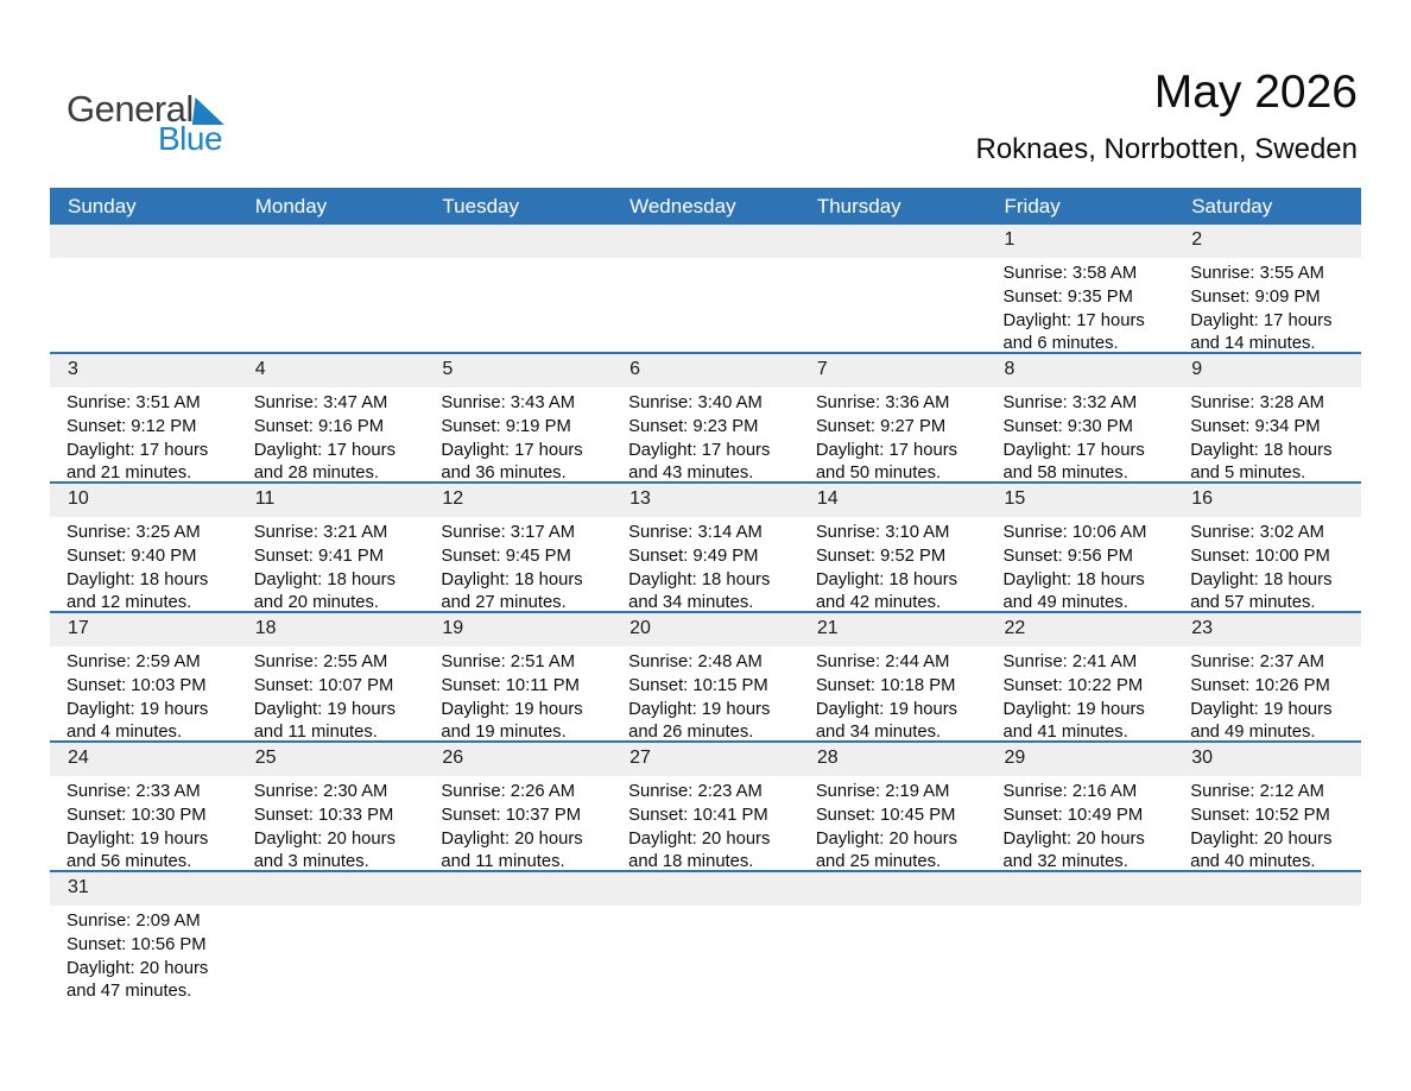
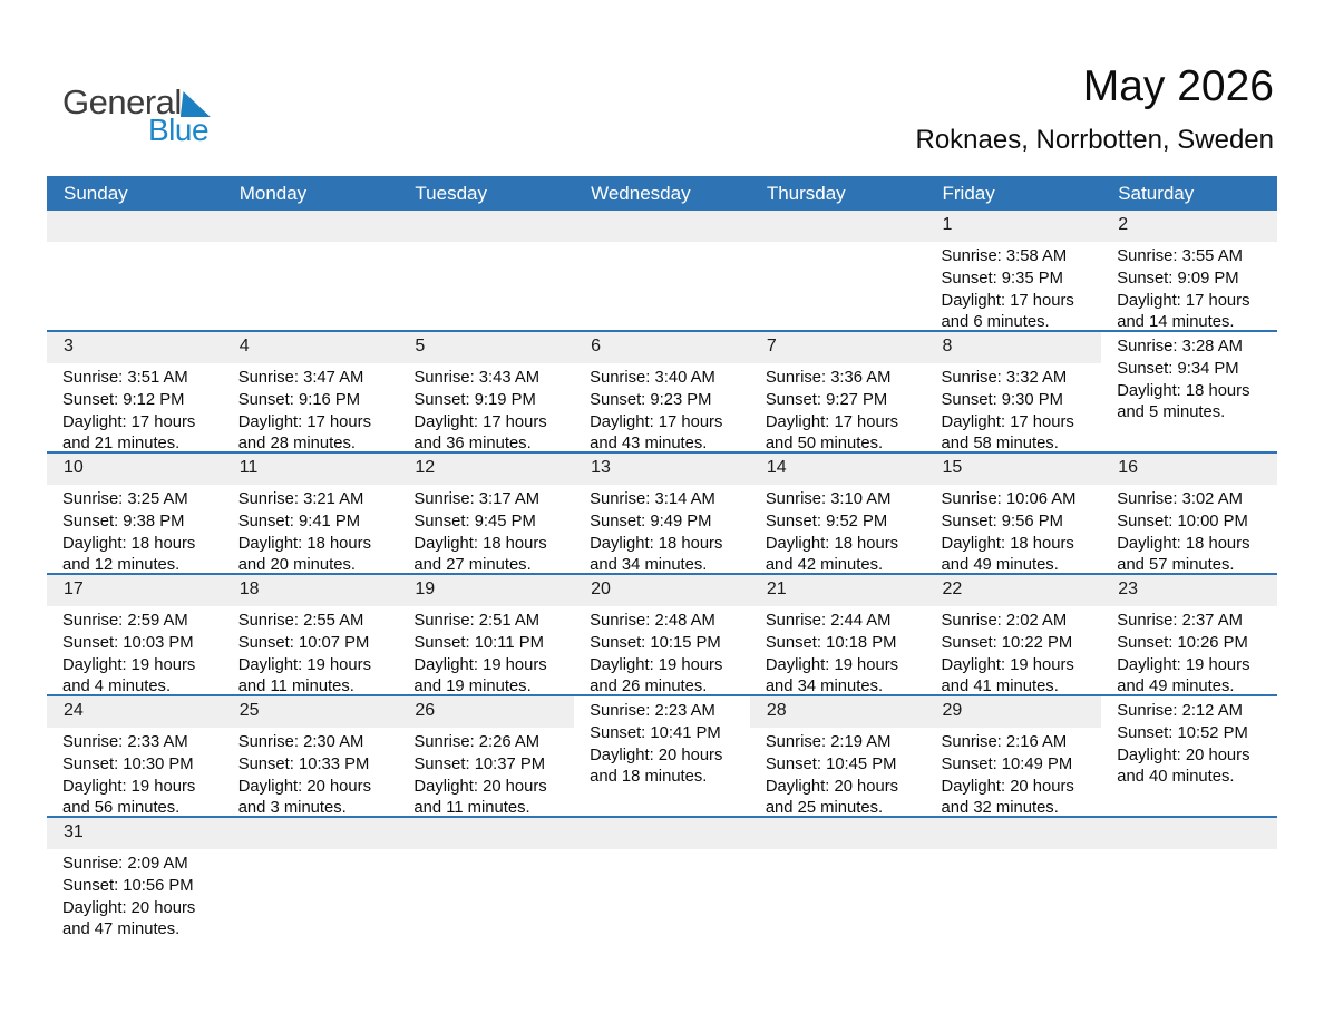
  General
  Blue
  May 2026
  Roknaes, Norrbotten, Sweden
  Sunday
  Monday
  Tuesday
  Wednesday
  Thursday
  Friday
  Saturday
  1
  Sunrise: 3:58 AM
  Sunset: 9:35 PM
  Daylight: 17 hours
  and 6 minutes.
  2
  Sunrise: 3:55 AM
  Sunset: 9:09 PM
  Daylight: 17 hours
  and 14 minutes.
  3
  Sunrise: 3:51 AM
  Sunset: 9:12 PM
  Daylight: 17 hours
  and 21 minutes.
  4
  Sunrise: 3:47 AM
  Sunset: 9:16 PM
  Daylight: 17 hours
  and 28 minutes.
  5
  Sunrise: 3:43 AM
  Sunset: 9:19 PM
  Daylight: 17 hours
  and 36 minutes.
  6
  Sunrise: 3:40 AM
  Sunset: 9:23 PM
  Daylight: 17 hours
  and 43 minutes.
  7
  Sunrise: 3:36 AM
  Sunset: 9:27 PM
  Daylight: 17 hours
  and 50 minutes.
  8
  Sunrise: 3:32 AM
  Sunset: 9:30 PM
  Daylight: 17 hours
  and 58 minutes.
- 9
  Sunrise: 3:28 AM
  Sunset: 9:34 PM
  Daylight: 18 hours
  and 5 minutes.
  10
  Sunrise: 3:25 AM
- Sunset: 9:40 PM
+ Sunset: 9:38 PM
  Daylight: 18 hours
  and 12 minutes.
  11
  Sunrise: 3:21 AM
  Sunset: 9:41 PM
  Daylight: 18 hours
  and 20 minutes.
  12
  Sunrise: 3:17 AM
  Sunset: 9:45 PM
  Daylight: 18 hours
  and 27 minutes.
  13
  Sunrise: 3:14 AM
  Sunset: 9:49 PM
  Daylight: 18 hours
  and 34 minutes.
  14
  Sunrise: 3:10 AM
  Sunset: 9:52 PM
  Daylight: 18 hours
  and 42 minutes.
  15
  Sunrise: 10:06 AM
  Sunset: 9:56 PM
  Daylight: 18 hours
  and 49 minutes.
  16
  Sunrise: 3:02 AM
  Sunset: 10:00 PM
  Daylight: 18 hours
  and 57 minutes.
  17
  Sunrise: 2:59 AM
  Sunset: 10:03 PM
  Daylight: 19 hours
  and 4 minutes.
  18
  Sunrise: 2:55 AM
  Sunset: 10:07 PM
  Daylight: 19 hours
  and 11 minutes.
  19
  Sunrise: 2:51 AM
  Sunset: 10:11 PM
  Daylight: 19 hours
  and 19 minutes.
  20
  Sunrise: 2:48 AM
  Sunset: 10:15 PM
  Daylight: 19 hours
  and 26 minutes.
  21
  Sunrise: 2:44 AM
  Sunset: 10:18 PM
  Daylight: 19 hours
  and 34 minutes.
  22
- Sunrise: 2:41 AM
+ Sunrise: 2:02 AM
  Sunset: 10:22 PM
  Daylight: 19 hours
  and 41 minutes.
  23
  Sunrise: 2:37 AM
  Sunset: 10:26 PM
  Daylight: 19 hours
  and 49 minutes.
  24
  Sunrise: 2:33 AM
  Sunset: 10:30 PM
  Daylight: 19 hours
  and 56 minutes.
  25
  Sunrise: 2:30 AM
  Sunset: 10:33 PM
  Daylight: 20 hours
  and 3 minutes.
  26
  Sunrise: 2:26 AM
  Sunset: 10:37 PM
  Daylight: 20 hours
  and 11 minutes.
- 27
  Sunrise: 2:23 AM
  Sunset: 10:41 PM
  Daylight: 20 hours
  and 18 minutes.
  28
  Sunrise: 2:19 AM
  Sunset: 10:45 PM
  Daylight: 20 hours
  and 25 minutes.
  29
  Sunrise: 2:16 AM
  Sunset: 10:49 PM
  Daylight: 20 hours
  and 32 minutes.
- 30
  Sunrise: 2:12 AM
  Sunset: 10:52 PM
  Daylight: 20 hours
  and 40 minutes.
  31
  Sunrise: 2:09 AM
  Sunset: 10:56 PM
  Daylight: 20 hours
  and 47 minutes.
